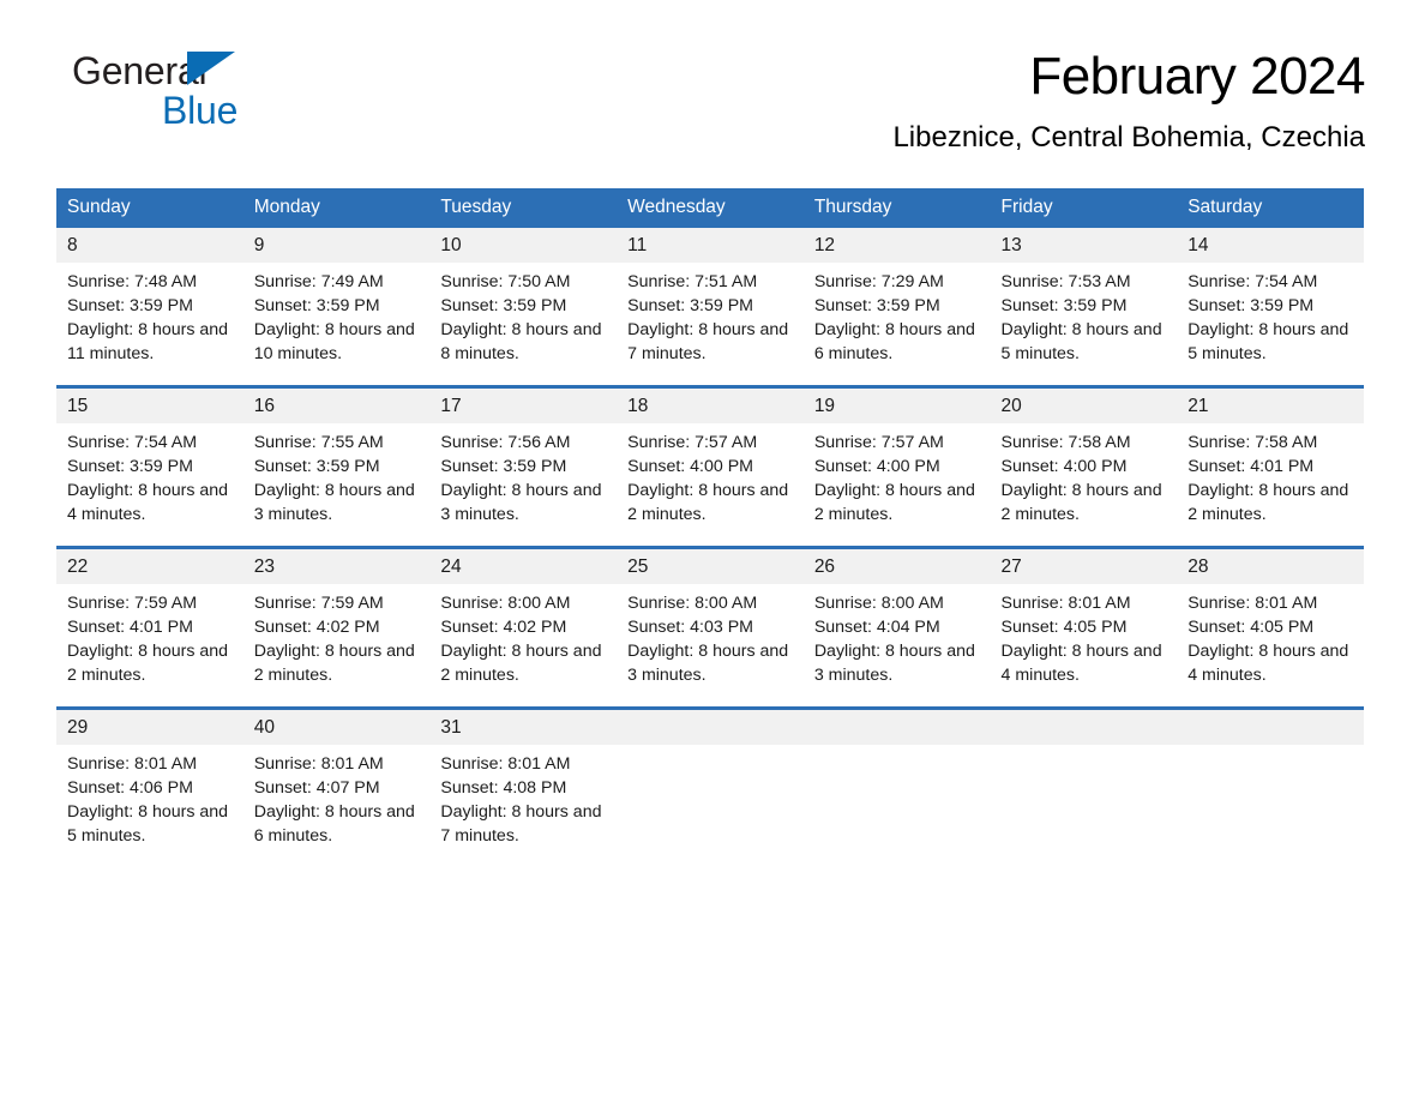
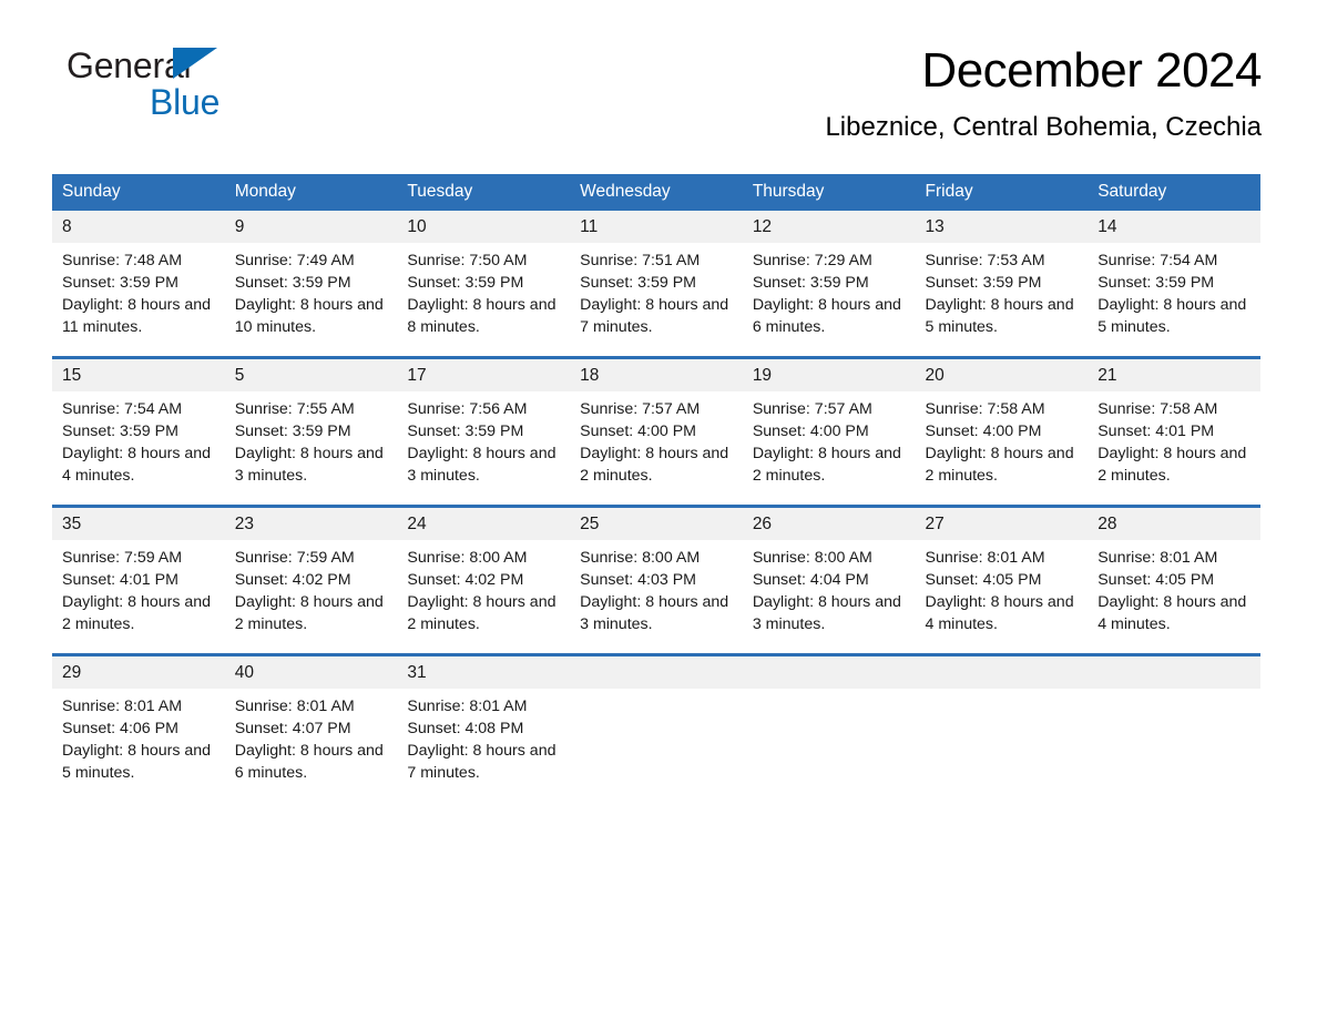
  General
  Blue
- February 2024
+ December 2024
  Libeznice, Central Bohemia, Czechia
  Sunday	Monday	Tuesday	Wednesday	Thursday	Friday	Saturday
  8Sunrise: 7:48 AMSunset: 3:59 PMDaylight: 8 hours and 11 minutes.	9Sunrise: 7:49 AMSunset: 3:59 PMDaylight: 8 hours and 10 minutes.	10Sunrise: 7:50 AMSunset: 3:59 PMDaylight: 8 hours and 8 minutes.	11Sunrise: 7:51 AMSunset: 3:59 PMDaylight: 8 hours and 7 minutes.	12Sunrise: 7:29 AMSunset: 3:59 PMDaylight: 8 hours and 6 minutes.	13Sunrise: 7:53 AMSunset: 3:59 PMDaylight: 8 hours and 5 minutes.	14Sunrise: 7:54 AMSunset: 3:59 PMDaylight: 8 hours and 5 minutes.
- 15Sunrise: 7:54 AMSunset: 3:59 PMDaylight: 8 hours and 4 minutes.	16Sunrise: 7:55 AMSunset: 3:59 PMDaylight: 8 hours and 3 minutes.	17Sunrise: 7:56 AMSunset: 3:59 PMDaylight: 8 hours and 3 minutes.	18Sunrise: 7:57 AMSunset: 4:00 PMDaylight: 8 hours and 2 minutes.	19Sunrise: 7:57 AMSunset: 4:00 PMDaylight: 8 hours and 2 minutes.	20Sunrise: 7:58 AMSunset: 4:00 PMDaylight: 8 hours and 2 minutes.	21Sunrise: 7:58 AMSunset: 4:01 PMDaylight: 8 hours and 2 minutes.
+ 15Sunrise: 7:54 AMSunset: 3:59 PMDaylight: 8 hours and 4 minutes.	5Sunrise: 7:55 AMSunset: 3:59 PMDaylight: 8 hours and 3 minutes.	17Sunrise: 7:56 AMSunset: 3:59 PMDaylight: 8 hours and 3 minutes.	18Sunrise: 7:57 AMSunset: 4:00 PMDaylight: 8 hours and 2 minutes.	19Sunrise: 7:57 AMSunset: 4:00 PMDaylight: 8 hours and 2 minutes.	20Sunrise: 7:58 AMSunset: 4:00 PMDaylight: 8 hours and 2 minutes.	21Sunrise: 7:58 AMSunset: 4:01 PMDaylight: 8 hours and 2 minutes.
- 22Sunrise: 7:59 AMSunset: 4:01 PMDaylight: 8 hours and 2 minutes.	23Sunrise: 7:59 AMSunset: 4:02 PMDaylight: 8 hours and 2 minutes.	24Sunrise: 8:00 AMSunset: 4:02 PMDaylight: 8 hours and 2 minutes.	25Sunrise: 8:00 AMSunset: 4:03 PMDaylight: 8 hours and 3 minutes.	26Sunrise: 8:00 AMSunset: 4:04 PMDaylight: 8 hours and 3 minutes.	27Sunrise: 8:01 AMSunset: 4:05 PMDaylight: 8 hours and 4 minutes.	28Sunrise: 8:01 AMSunset: 4:05 PMDaylight: 8 hours and 4 minutes.
+ 35Sunrise: 7:59 AMSunset: 4:01 PMDaylight: 8 hours and 2 minutes.	23Sunrise: 7:59 AMSunset: 4:02 PMDaylight: 8 hours and 2 minutes.	24Sunrise: 8:00 AMSunset: 4:02 PMDaylight: 8 hours and 2 minutes.	25Sunrise: 8:00 AMSunset: 4:03 PMDaylight: 8 hours and 3 minutes.	26Sunrise: 8:00 AMSunset: 4:04 PMDaylight: 8 hours and 3 minutes.	27Sunrise: 8:01 AMSunset: 4:05 PMDaylight: 8 hours and 4 minutes.	28Sunrise: 8:01 AMSunset: 4:05 PMDaylight: 8 hours and 4 minutes.
  29Sunrise: 8:01 AMSunset: 4:06 PMDaylight: 8 hours and 5 minutes.	40Sunrise: 8:01 AMSunset: 4:07 PMDaylight: 8 hours and 6 minutes.	31Sunrise: 8:01 AMSunset: 4:08 PMDaylight: 8 hours and 7 minutes.
